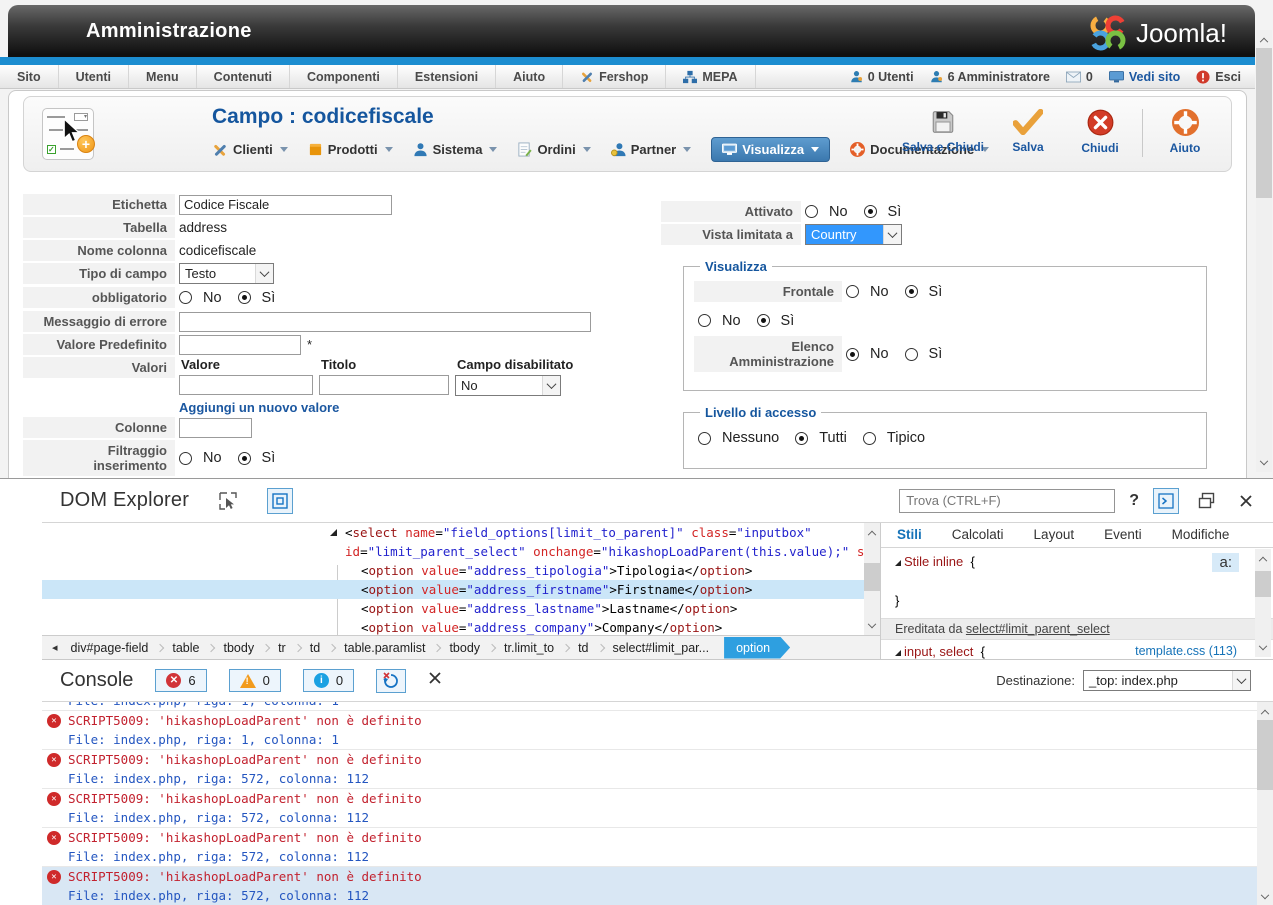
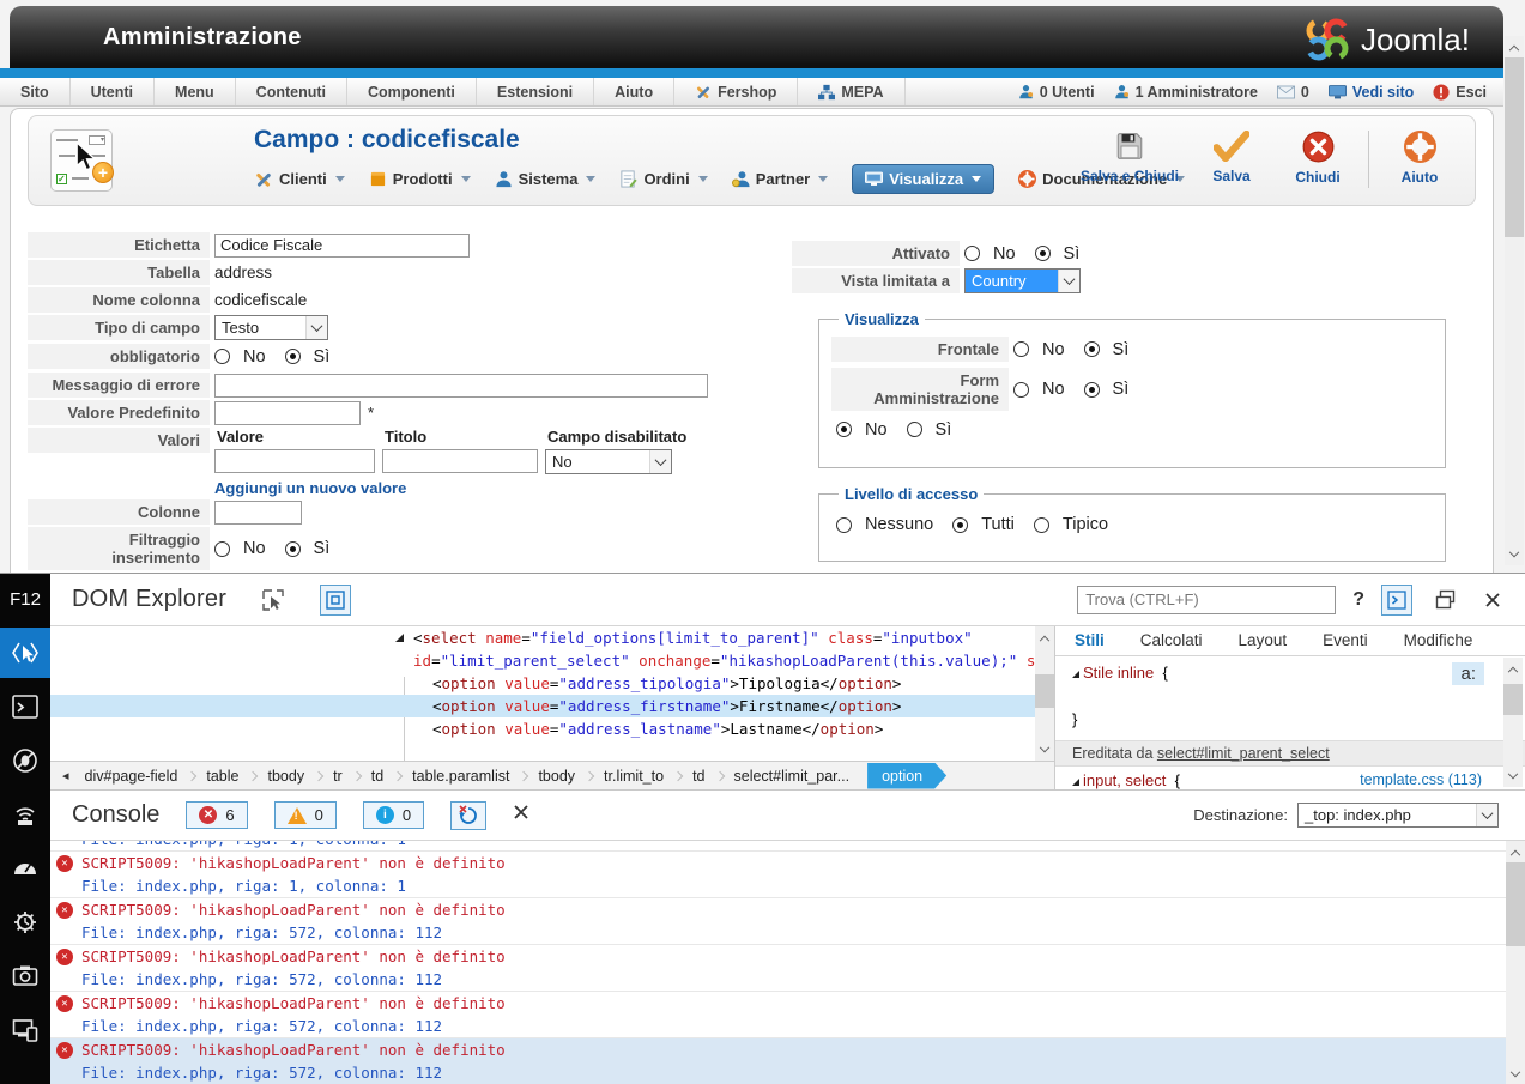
  Amministrazione
  Joomla!
  Sito
  Utenti
  Menu
  Contenuti
  Componenti
  Estensioni
  Aiuto
  Fershop
  MEPA
  0 Utenti
- 6 Amministratore
+ 1 Amministratore
  0
  Vedi sito
  Esci
  ✓
  +
  Campo : codicefiscale
  Clienti
  Prodotti
  Sistema
  Ordini
  Partner
  Visualizza
  Documentazione
  Salva e Chiudi
  Salva
  Chiudi
  Aiuto
  Etichetta
  Codice Fiscale
  Tabella
  address
  Nome colonna
  codicefiscale
  Tipo di campo
  Testo
  obbligatorio
  No
  Sì
  Messaggio di errore
  Valore Predefinito
  *
  Valori
  Valore
  Titolo
  Campo disabilitato
  No
  Aggiungi un nuovo valore
  Colonne
  Filtraggio inserimento
  No
  Sì
  Attivato
  No
  Sì
  Vista limitata a
  Country
  Visualizza
  Frontale
  No
  Sì
+ Form Amministrazione
  No
  Sì
- Elenco Amministrazione
  No
  Sì
  Livello di accesso
  Nessuno
  Tutti
  Tipico
+ F12
  DOM Explorer
  Trova (CTRL+F)
  ?
  <select name="field_options[limit_to_parent]" class="inputbox"
  id="limit_parent_select" onchange="hikashopLoadParent(this.value);" s
  <option value="address_tipologia">Tipologia</option>
  <option value="address_firstname">Firstname</option>
  <option value="address_lastname">Lastname</option>
- <option value="address_company">Company</option>
  ◂
  div#page-field
  table
  tbody
  tr
  td
  table.paramlist
  tbody
  tr.limit_to
  td
  select#limit_par...
  option
  Stili
  Calcolati
  Layout
  Eventi
  Modifiche
  Stile inline {
  a:
  }
  Ereditata da select#limit_parent_select
  template.css (113)
  input, select {
  Console
  ✕
  6
  0
  i
  0
  Destinazione:
  _top: index.php
  ✕
  SCRIPT5009: 'hikashopLoadParent' non è definito
  File: index.php, riga: 1, colonna: 1
  ✕
  SCRIPT5009: 'hikashopLoadParent' non è definito
  File: index.php, riga: 572, colonna: 112
  ✕
  SCRIPT5009: 'hikashopLoadParent' non è definito
  File: index.php, riga: 572, colonna: 112
  ✕
  SCRIPT5009: 'hikashopLoadParent' non è definito
  File: index.php, riga: 572, colonna: 112
  ✕
  SCRIPT5009: 'hikashopLoadParent' non è definito
  File: index.php, riga: 572, colonna: 112
